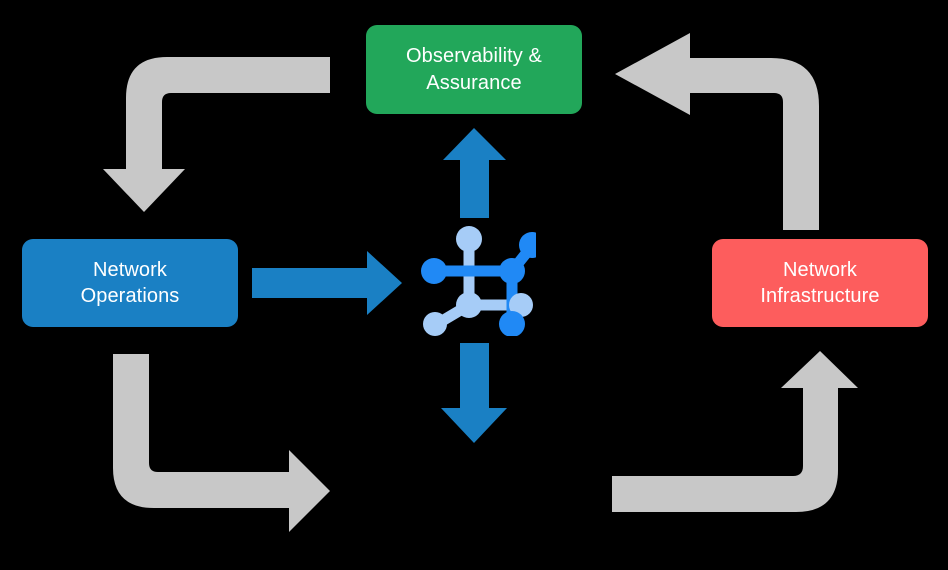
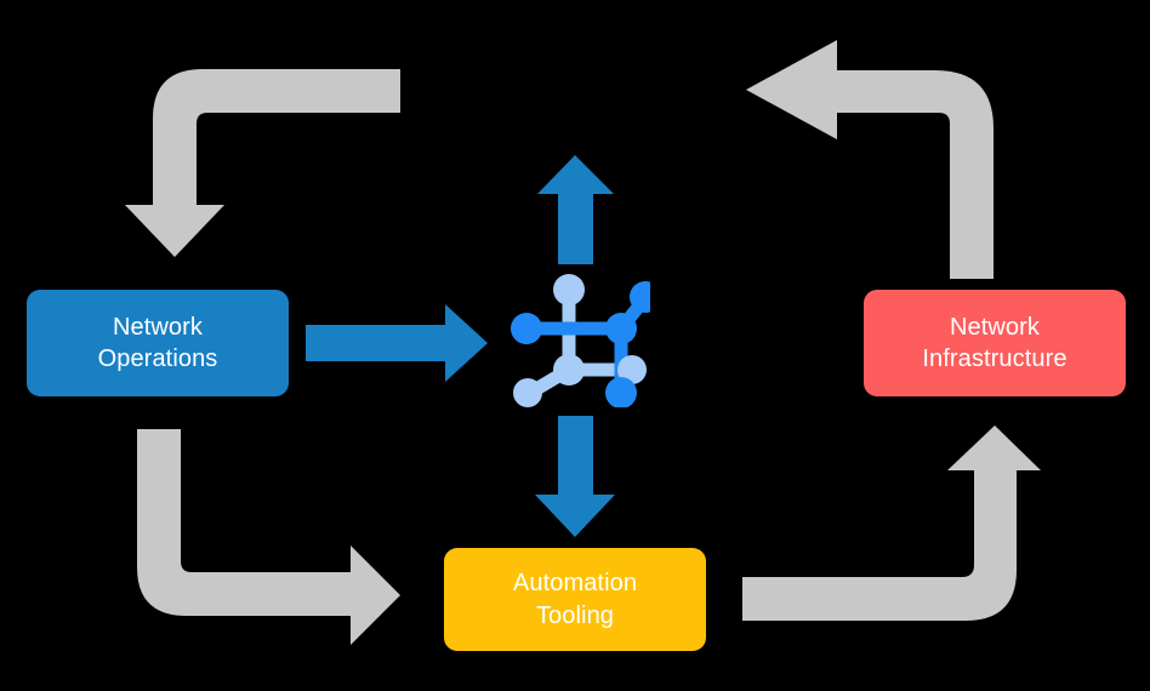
- Observability &
- Assurance
  Network
  Operations
  Network
  Infrastructure
+ Automation
+ Tooling
